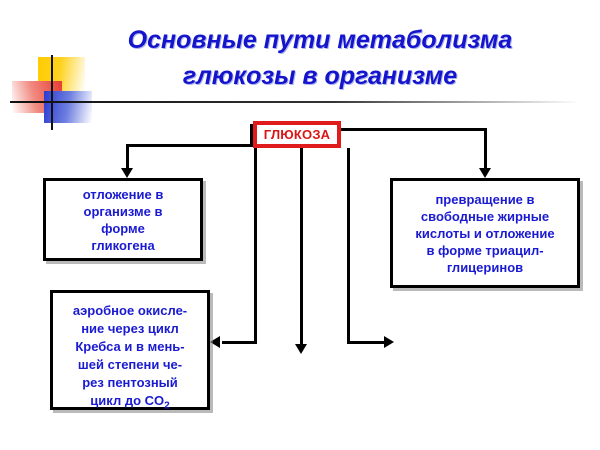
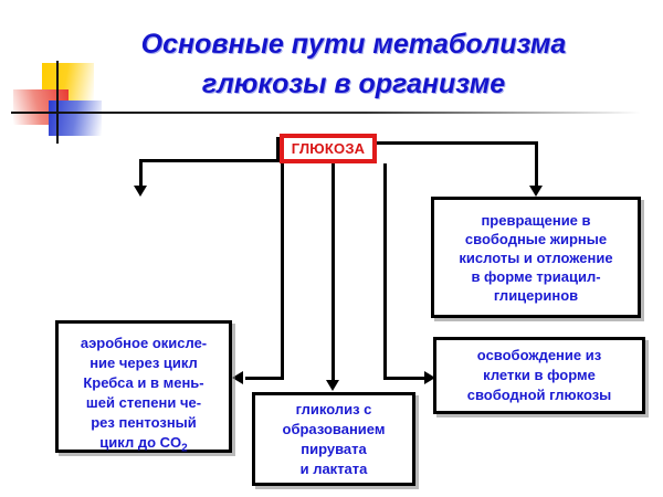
  Основные пути метаболизма
  глюкозы в организме
  ГЛЮКОЗА
- отложение в
- организме в
- форме
- гликогена
  превращение в
  свободные жирные
  кислоты и отложение
  в форме триацил-
  глицеринов
  аэробное окисле-
  ние через цикл
  Кребса и в мень-
  шей степени че-
  рез пентозный
  цикл до CO2
+ гликолиз с
+ образованием
+ пирувата
+ и лактата
+ освобождение из
+ клетки в форме
+ свободной глюкозы
